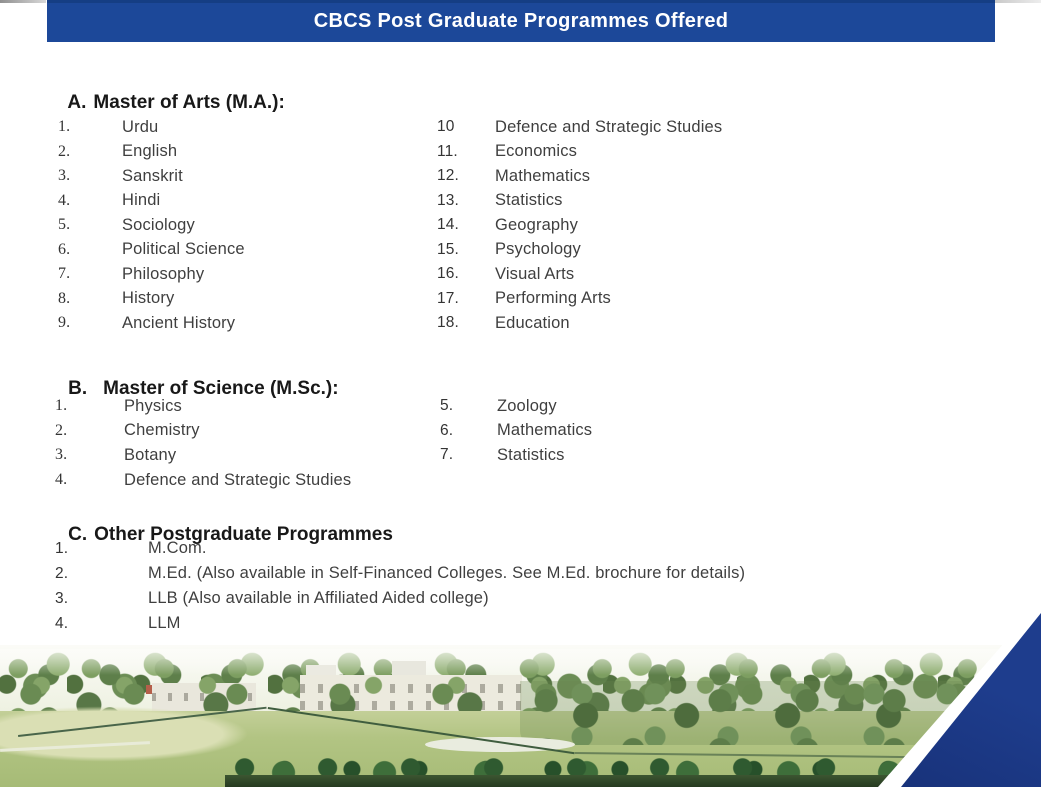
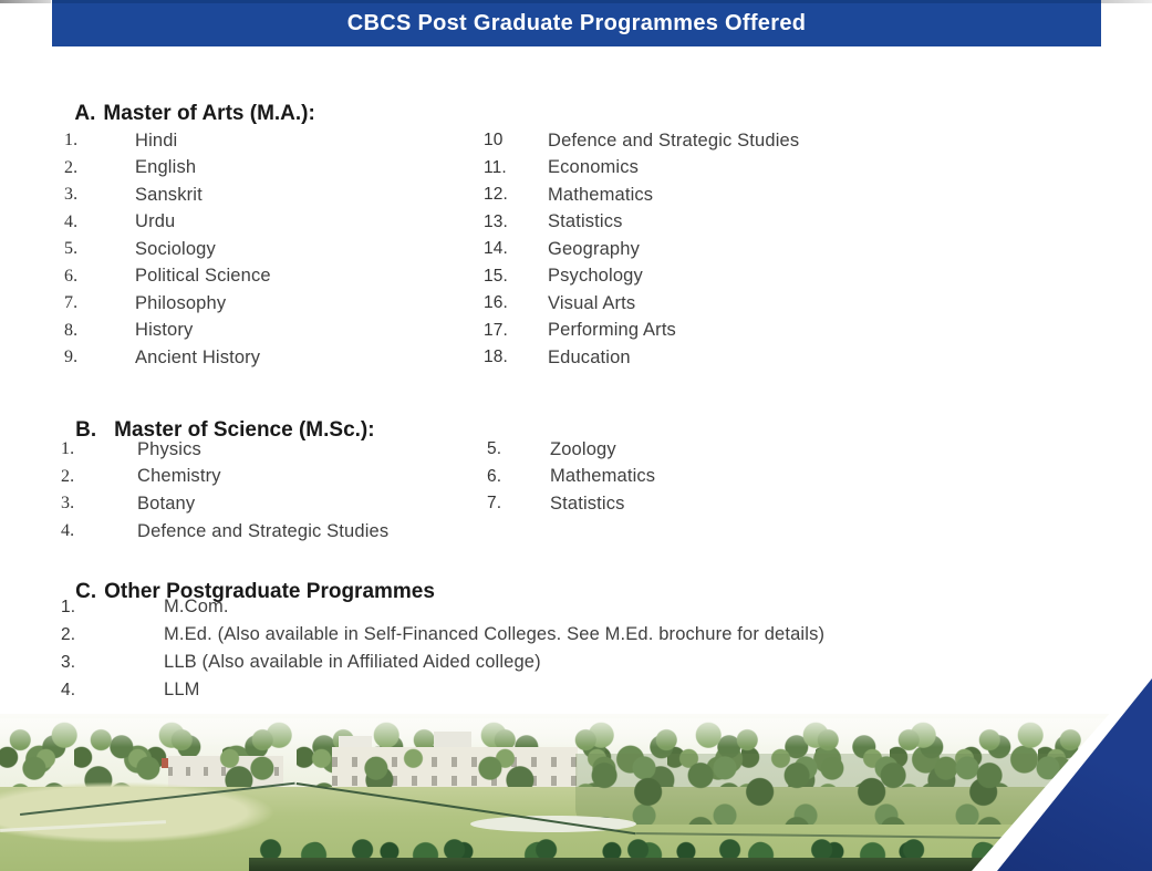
  CBCS Post Graduate Programmes Offered
  A. Master of Arts (M.A.):
  1.
- Urdu
+ Hindi
  2.
  English
  3.
  Sanskrit
  4.
- Hindi
+ Urdu
  5.
  Sociology
  6.
  Political Science
  7.
  Philosophy
  8.
  History
  9.
  Ancient History
  10
  Defence and Strategic Studies
  11.
  Economics
  12.
  Mathematics
  13.
  Statistics
  14.
  Geography
  15.
  Psychology
  16.
  Visual Arts
  17.
  Performing Arts
  18.
  Education
  B. Master of Science (M.Sc.):
  1.
  Physics
  2.
  Chemistry
  3.
  Botany
  4.
  Defence and Strategic Studies
  5.
  Zoology
  6.
  Mathematics
  7.
  Statistics
  C. Other Postgraduate Programmes
  1.
  M.Com.
  2.
  M.Ed. (Also available in Self-Financed Colleges. See M.Ed. brochure for details)
  3.
  LLB (Also available in Affiliated Aided college)
  4.
  LLM
